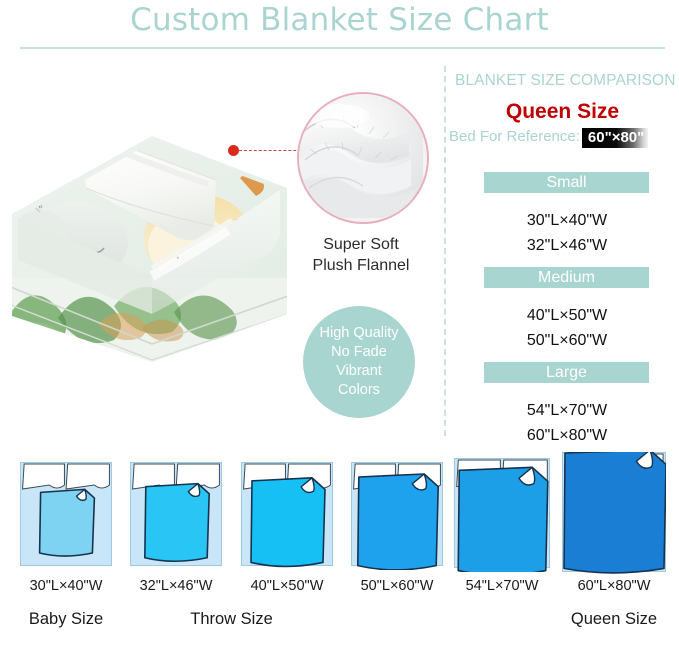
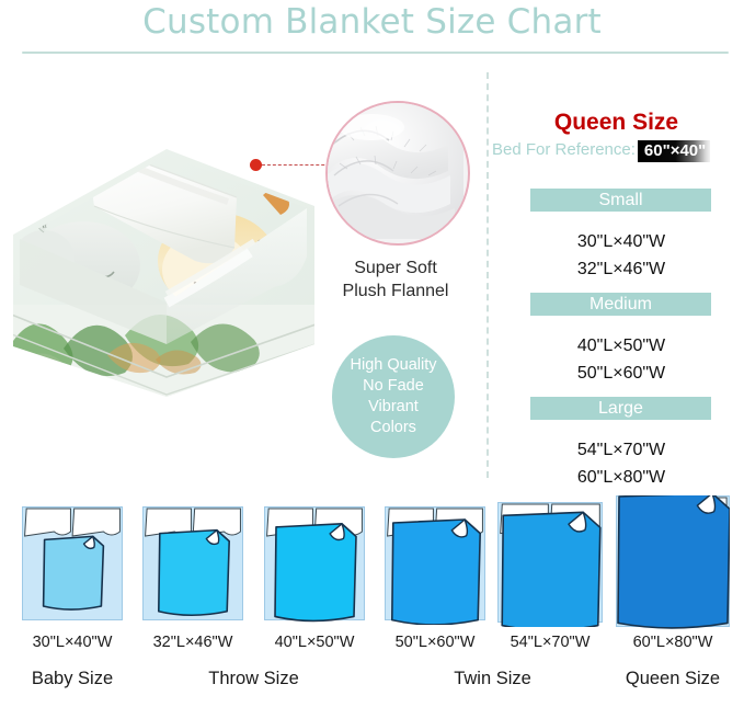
  Custom Blanket Size Chart
  Super Soft
  Plush Flannel
  High Quality
  No Fade
  Vibrant
  Colors
- BLANKET SIZE COMPARISON
  Queen Size
- Bed For Reference: 60"×80"
+ Bed For Reference: 60"×40"
  Small
  30"L×40"W
  32"L×46"W
  Medium
  40"L×50"W
  50"L×60"W
  Large
  54"L×70"W
  60"L×80"W
  30"L×40"W
  32"L×46"W
  40"L×50"W
  50"L×60"W
  54"L×70"W
  60"L×80"W
  Baby Size
  Throw Size
+ Twin Size
  Queen Size
